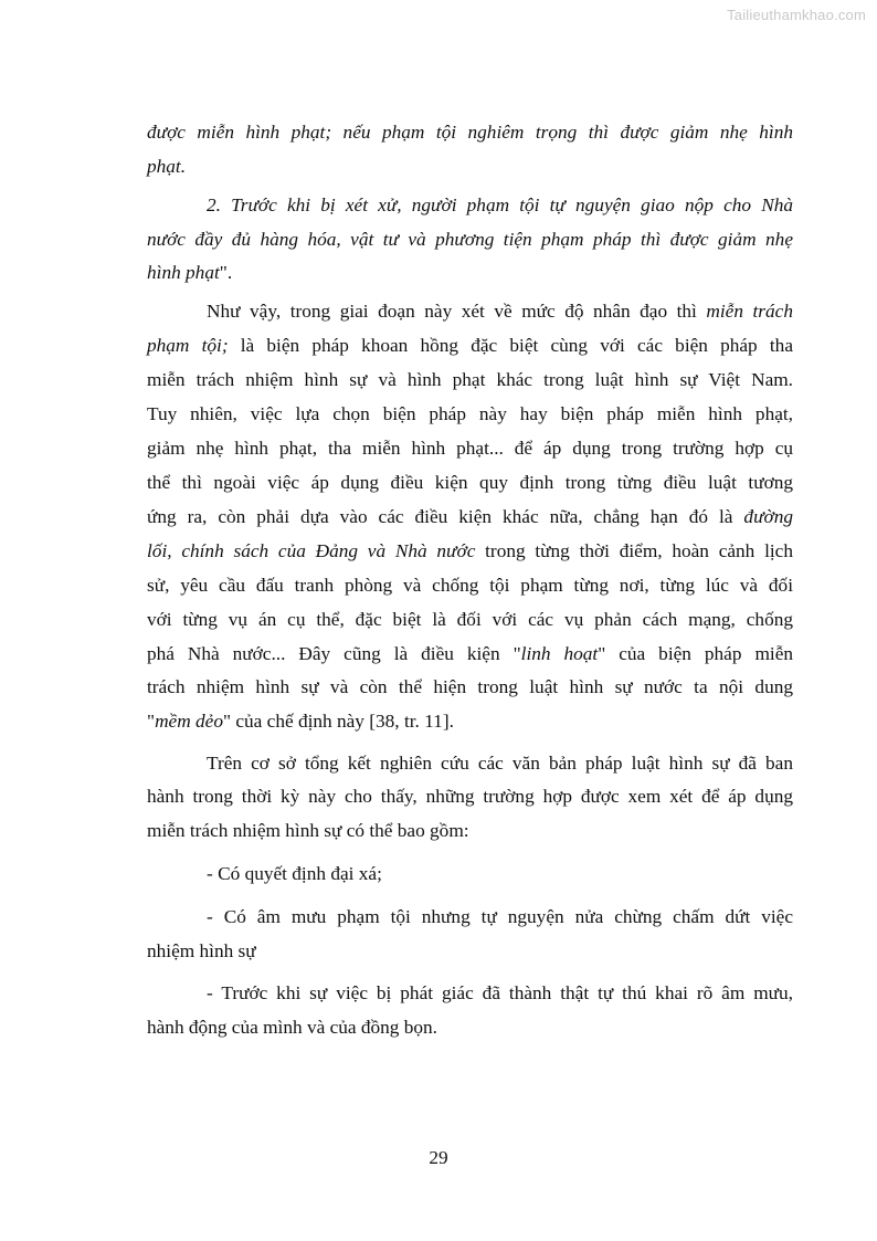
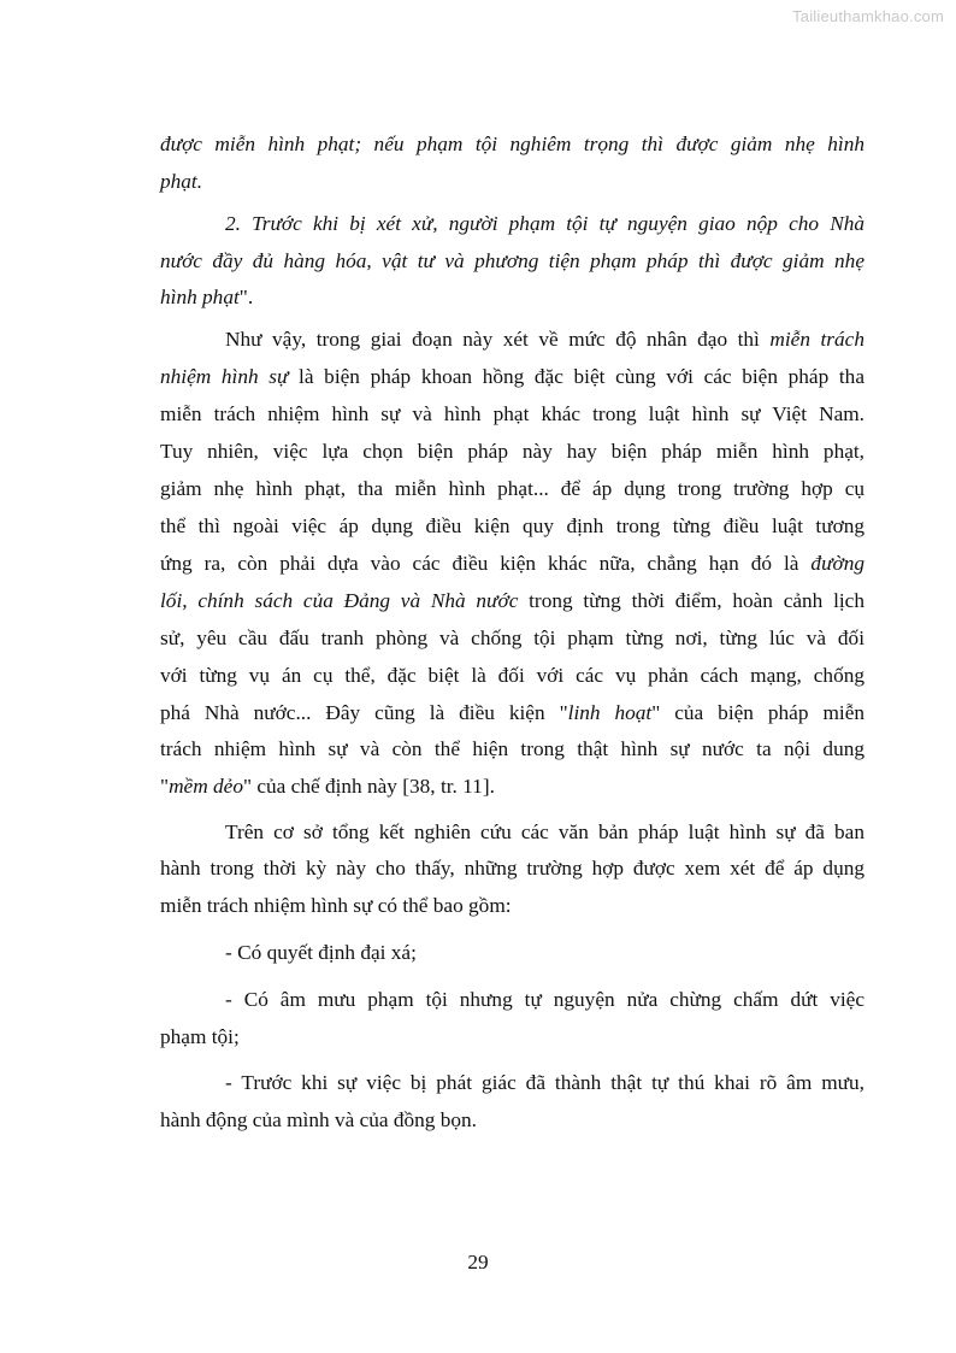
  Tailieuthamkhao.com
  được miễn hình phạt; nếu phạm tội nghiêm trọng thì được giảm nhẹ hình
  phạt.
  2. Trước khi bị xét xử, người phạm tội tự nguyện giao nộp cho Nhà
  nước đầy đủ hàng hóa, vật tư và phương tiện phạm pháp thì được giảm nhẹ
  hình phạt".
  Như vậy, trong giai đoạn này xét về mức độ nhân đạo thì miễn trách
- phạm tội; là biện pháp khoan hồng đặc biệt cùng với các biện pháp tha
+ nhiệm hình sự là biện pháp khoan hồng đặc biệt cùng với các biện pháp tha
  miễn trách nhiệm hình sự và hình phạt khác trong luật hình sự Việt Nam.
  Tuy nhiên, việc lựa chọn biện pháp này hay biện pháp miễn hình phạt,
  giảm nhẹ hình phạt, tha miễn hình phạt... để áp dụng trong trường hợp cụ
  thể thì ngoài việc áp dụng điều kiện quy định trong từng điều luật tương
  ứng ra, còn phải dựa vào các điều kiện khác nữa, chẳng hạn đó là đường
  lối, chính sách của Đảng và Nhà nước trong từng thời điểm, hoàn cảnh lịch
  sử, yêu cầu đấu tranh phòng và chống tội phạm từng nơi, từng lúc và đối
  với từng vụ án cụ thể, đặc biệt là đối với các vụ phản cách mạng, chống
  phá Nhà nước... Đây cũng là điều kiện "linh hoạt" của biện pháp miễn
- trách nhiệm hình sự và còn thể hiện trong luật hình sự nước ta nội dung
+ trách nhiệm hình sự và còn thể hiện trong thật hình sự nước ta nội dung
  "mềm dẻo" của chế định này [38, tr. 11].
  Trên cơ sở tổng kết nghiên cứu các văn bản pháp luật hình sự đã ban
  hành trong thời kỳ này cho thấy, những trường hợp được xem xét để áp dụng
  miễn trách nhiệm hình sự có thể bao gồm:
  - Có quyết định đại xá;
  - Có âm mưu phạm tội nhưng tự nguyện nửa chừng chấm dứt việc
- nhiệm hình sự
+ phạm tội;
  - Trước khi sự việc bị phát giác đã thành thật tự thú khai rõ âm mưu,
  hành động của mình và của đồng bọn.
  29
